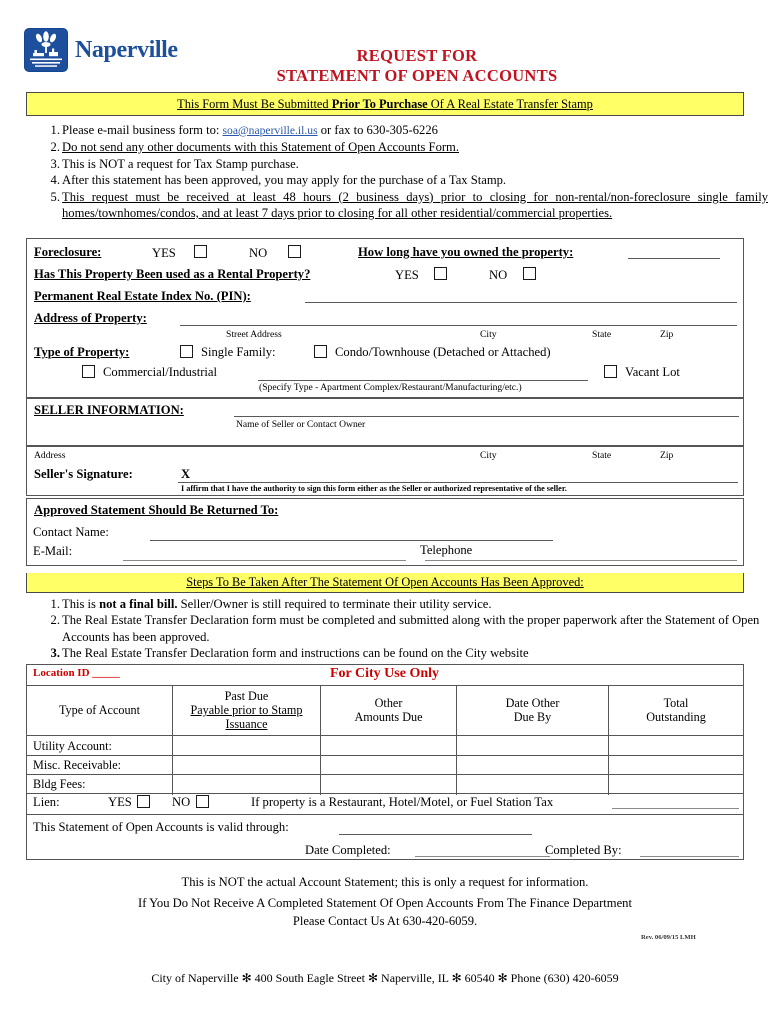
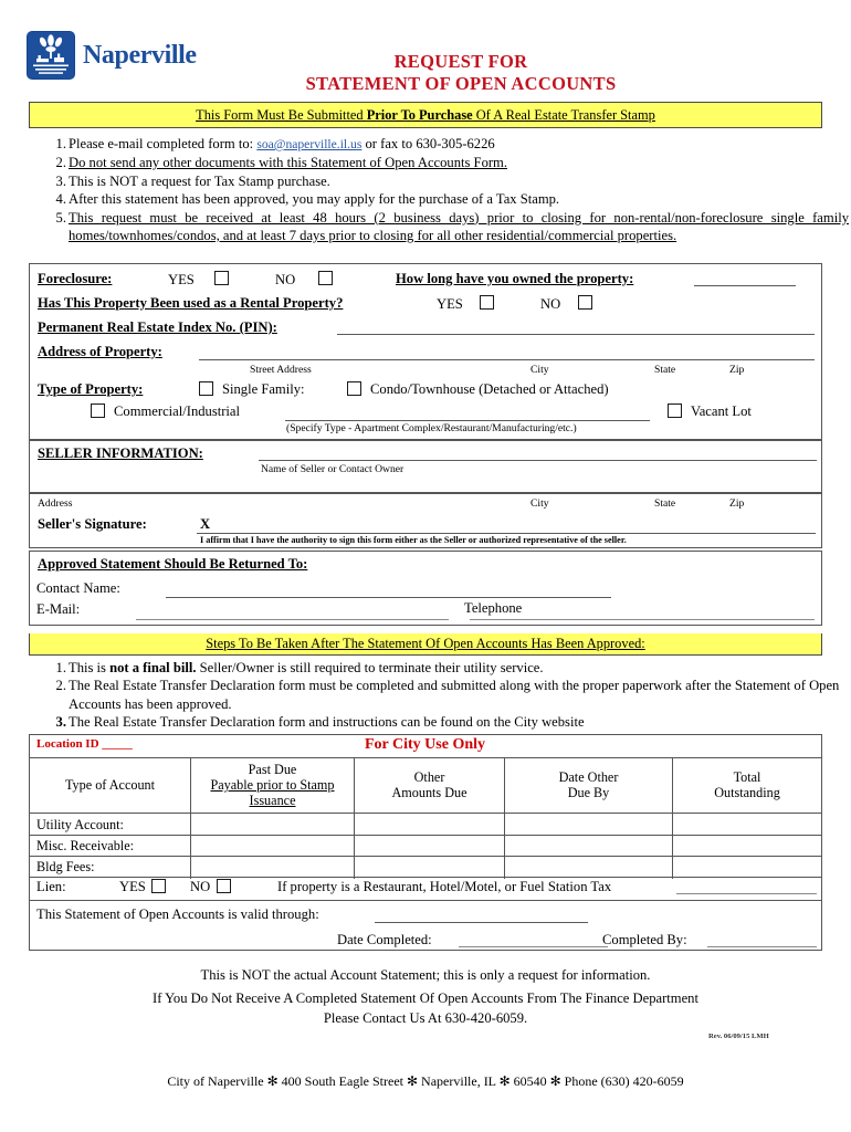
  Naperville
  REQUEST FOR
  STATEMENT OF OPEN ACCOUNTS
  This Form Must Be Submitted Prior To Purchase Of A Real Estate Transfer Stamp
  1.
- Please e-mail business form to: soa@naperville.il.us or fax to 630-305-6226
+ Please e-mail completed form to: soa@naperville.il.us or fax to 630-305-6226
  2.
  Do not send any other documents with this Statement of Open Accounts Form.
  3.
  This is NOT a request for Tax Stamp purchase.
  4.
  After this statement has been approved, you may apply for the purchase of a Tax Stamp.
  5.
  This request must be received at least 48 hours (2 business days) prior to closing for non-rental/non-foreclosure single family homes/townhomes/condos, and at least 7 days prior to closing for all other residential/commercial properties.
  Foreclosure:
  YES
  NO
  How long have you owned the property:
  Has This Property Been used as a Rental Property?
  YES
  NO
  Permanent Real Estate Index No. (PIN):
  Address of Property:
  Street Address
  City
  State
  Zip
  Type of Property:
  Single Family:
  Condo/Townhouse (Detached or Attached)
  Commercial/Industrial
  Vacant Lot
  (Specify Type - Apartment Complex/Restaurant/Manufacturing/etc.)
  SELLER INFORMATION:
  Name of Seller or Contact Owner
  Address
  City
  State
  Zip
  Seller's Signature:
  X
  I affirm that I have the authority to sign this form either as the Seller or authorized representative of the seller.
  Approved Statement Should Be Returned To:
  Contact Name:
  E-Mail:
  Telephone
  Steps To Be Taken After The Statement Of Open Accounts Has Been Approved:
  1.
  This is not a final bill. Seller/Owner is still required to terminate their utility service.
  2.
  The Real Estate Transfer Declaration form must be completed and submitted along with the proper paperwork after the Statement of Open Accounts has been approved.
  3.
  The Real Estate Transfer Declaration form and instructions can be found on the City website
  Location ID _____
  For City Use Only
  Type of Account
  Past Due
  Payable prior to Stamp
  Issuance
  Other
  Amounts Due
  Date Other
  Due By
  Total
  Outstanding
  Utility Account:
  Misc. Receivable:
  Bldg Fees:
  Lien:
  YES
  NO
  If property is a Restaurant, Hotel/Motel, or Fuel Station Tax
  This Statement of Open Accounts is valid through:
  Date Completed:
  Completed By:
  This is NOT the actual Account Statement; this is only a request for information.
  If You Do Not Receive A Completed Statement Of Open Accounts From The Finance Department
  Please Contact Us At 630-420-6059.
  City of Naperville ✻ 400 South Eagle Street ✻ Naperville, IL ✻ 60540 ✻ Phone (630) 420-6059
